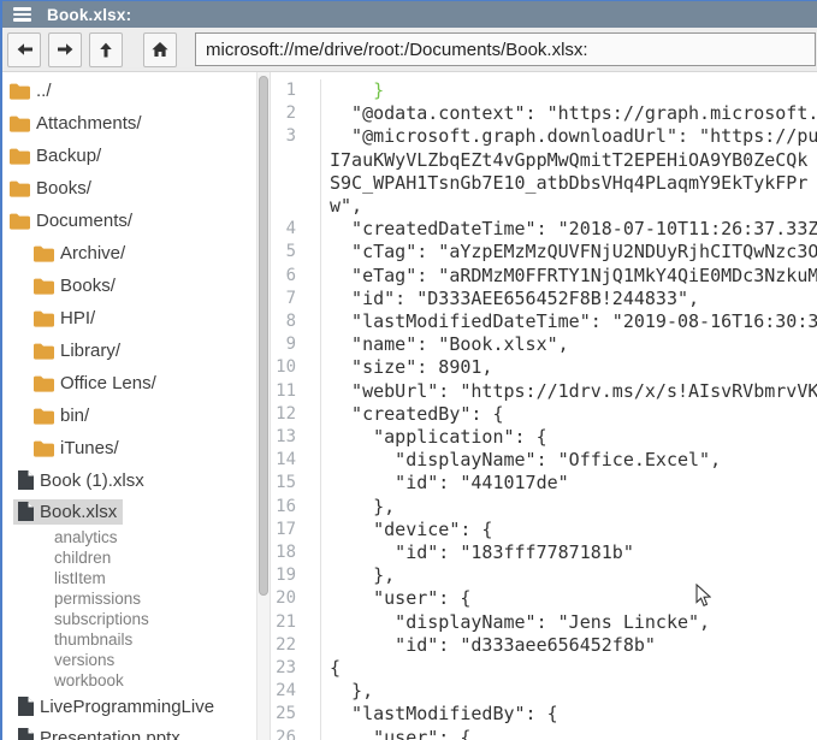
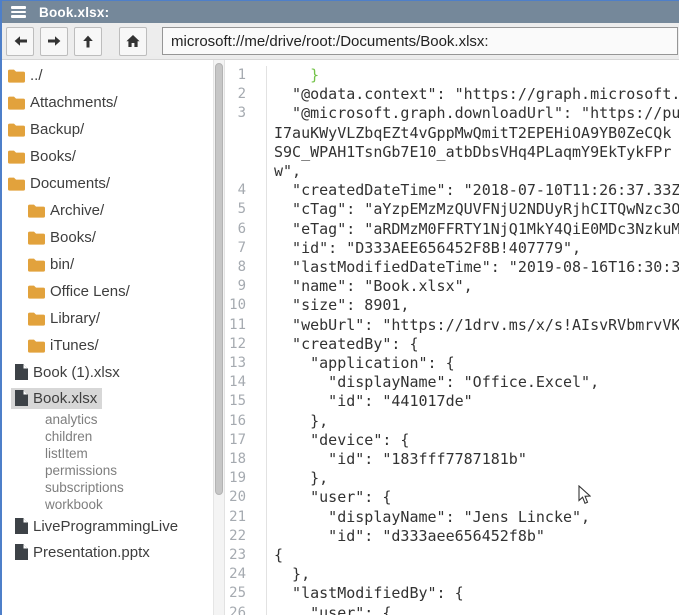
  Book.xlsx:
  microsoft://me/drive/root:/Documents/Book.xlsx:
  ../
  Attachments/
  Backup/
  Books/
  Documents/
  Archive/
  Books/
- HPI/
- Library/
+ bin/
  Office Lens/
- bin/
+ Library/
  iTunes/
  Book (1).xlsx
  Book.xlsx
  analytics
  children
  listItem
  permissions
  subscriptions
- thumbnails
- versions
  workbook
  LiveProgrammingLive
  Presentation.pptx
  1
  }
  2
  3
  I7auKWyVLZbqEZt4vGppMwQmitT2EPEHiOA9YB0ZeCQk
  S9C_WPAH1TsnGb7E10_atbDbsVHq4PLaqmY9EkTykFPr
  w",
  4
  "createdDateTime": "2018-07-10T11:26:37.33Z
  5
  "cTag": "aYzpEMzMzQUVFNjU2NDUyRjhCITQwNzc3O
  6
  "eTag": "aRDMzM0FFRTY1NjQ1MkY4QiE0MDc3NzkuM
  7
- "id": "D333AEE656452F8B!244833",
+ "id": "D333AEE656452F8B!407779",
  8
  "lastModifiedDateTime": "2019-08-16T16:30:3
  9
  "name": "Book.xlsx",
  10
  "size": 8901,
  11
  "webUrl": "https://1drv.ms/x/s!AIsvRVbmrvVK
  12
  "createdBy": {
  13
  "application": {
  14
  "displayName": "Office.Excel",
  15
  "id": "441017de"
  16
  },
  17
  "device": {
  18
  "id": "183fff7787181b"
  19
  },
  20
  "user": {
  21
  "displayName": "Jens Lincke",
  22
  "id": "d333aee656452f8b"
  23
  {
  24
  },
  25
  "lastModifiedBy": {
  26
  "user": {
